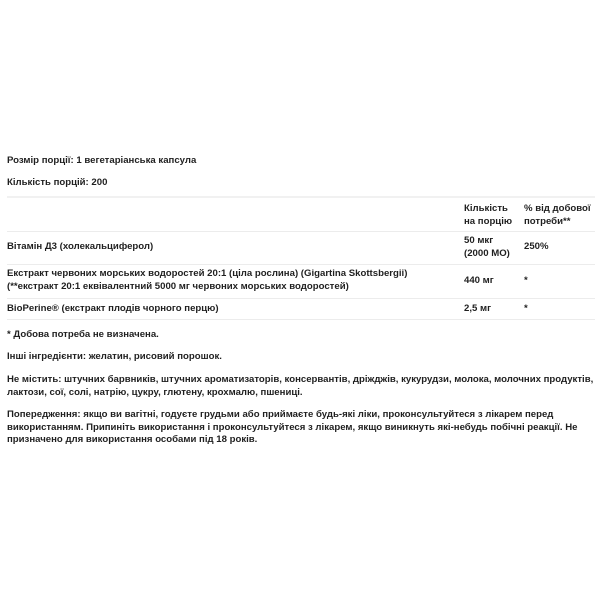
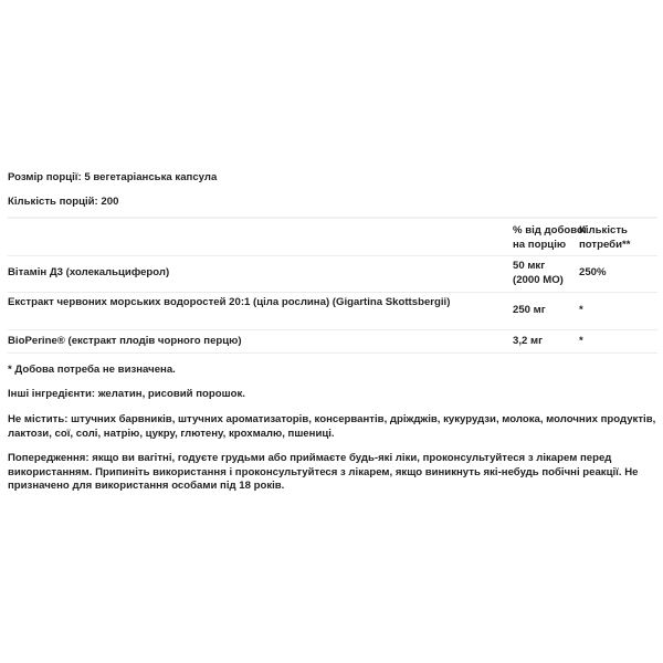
- Розмір порції: 1 вегетаріанська капсула
+ Розмір порції: 5 вегетаріанська капсула
  Кількість порцій: 200
- Кількість
+ % від добової
  на порцію
- % від добової
+ Кількість
  потреби**
  Вітамін Д3 (холекальциферол)
  50 мкг
  (2000 МО)
  250%
  Екстракт червоних морських водоростей 20:1 (ціла рослина) (Gigartina Skottsbergii)
- (**екстракт 20:1 еквівалентний 5000 мг червоних морських водоростей)
- 440 мг
+ 250 мг
  *
  BioPerine® (екстракт плодів чорного перцю)
- 2,5 мг
+ 3,2 мг
  *
  * Добова потреба не визначена.
  Інші інгредієнти: желатин, рисовий порошок.
  Не містить: штучних барвників, штучних ароматизаторів, консервантів, дріжджів, кукурудзи, молока, молочних продуктів, лактози, сої, солі, натрію, цукру, глютену, крохмалю, пшениці.
  Попередження: якщо ви вагітні, годуєте грудьми або приймаєте будь-які ліки, проконсультуйтеся з лікарем перед використанням. Припиніть використання і проконсультуйтеся з лікарем, якщо виникнуть які-небудь побічні реакції. Не призначено для використання особами під 18 років.
